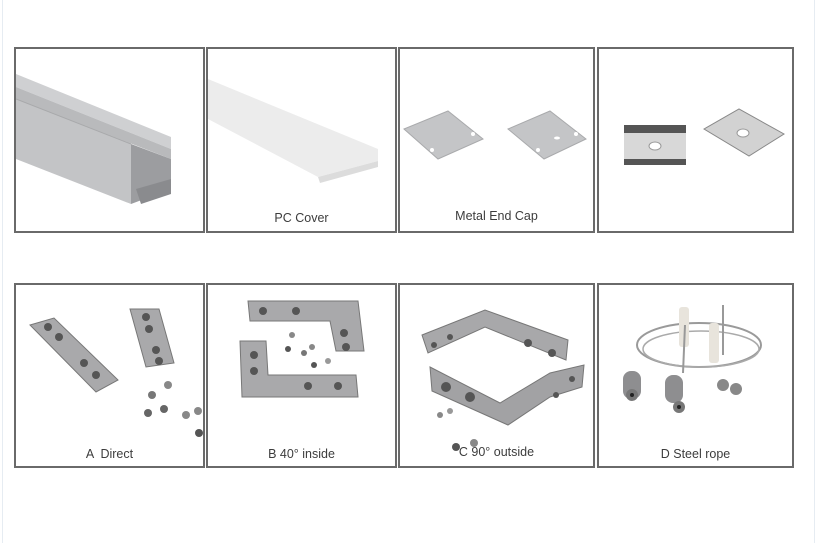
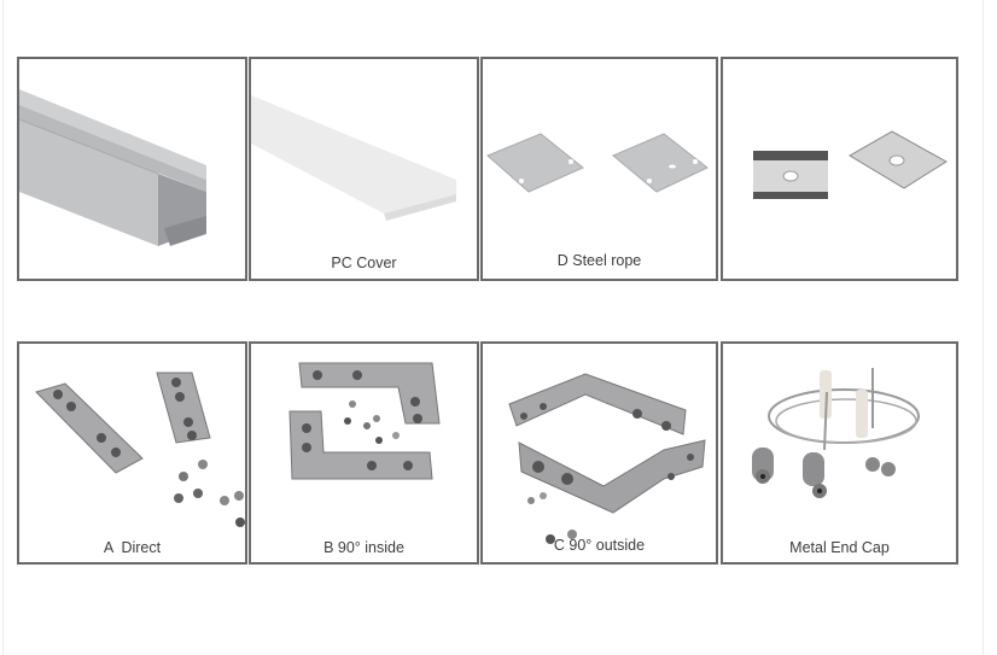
  PC Cover
- Metal End Cap
+ D Steel rope
  A Direct
- B 40° inside
+ B 90° inside
  C 90° outside
- D Steel rope
+ Metal End Cap
